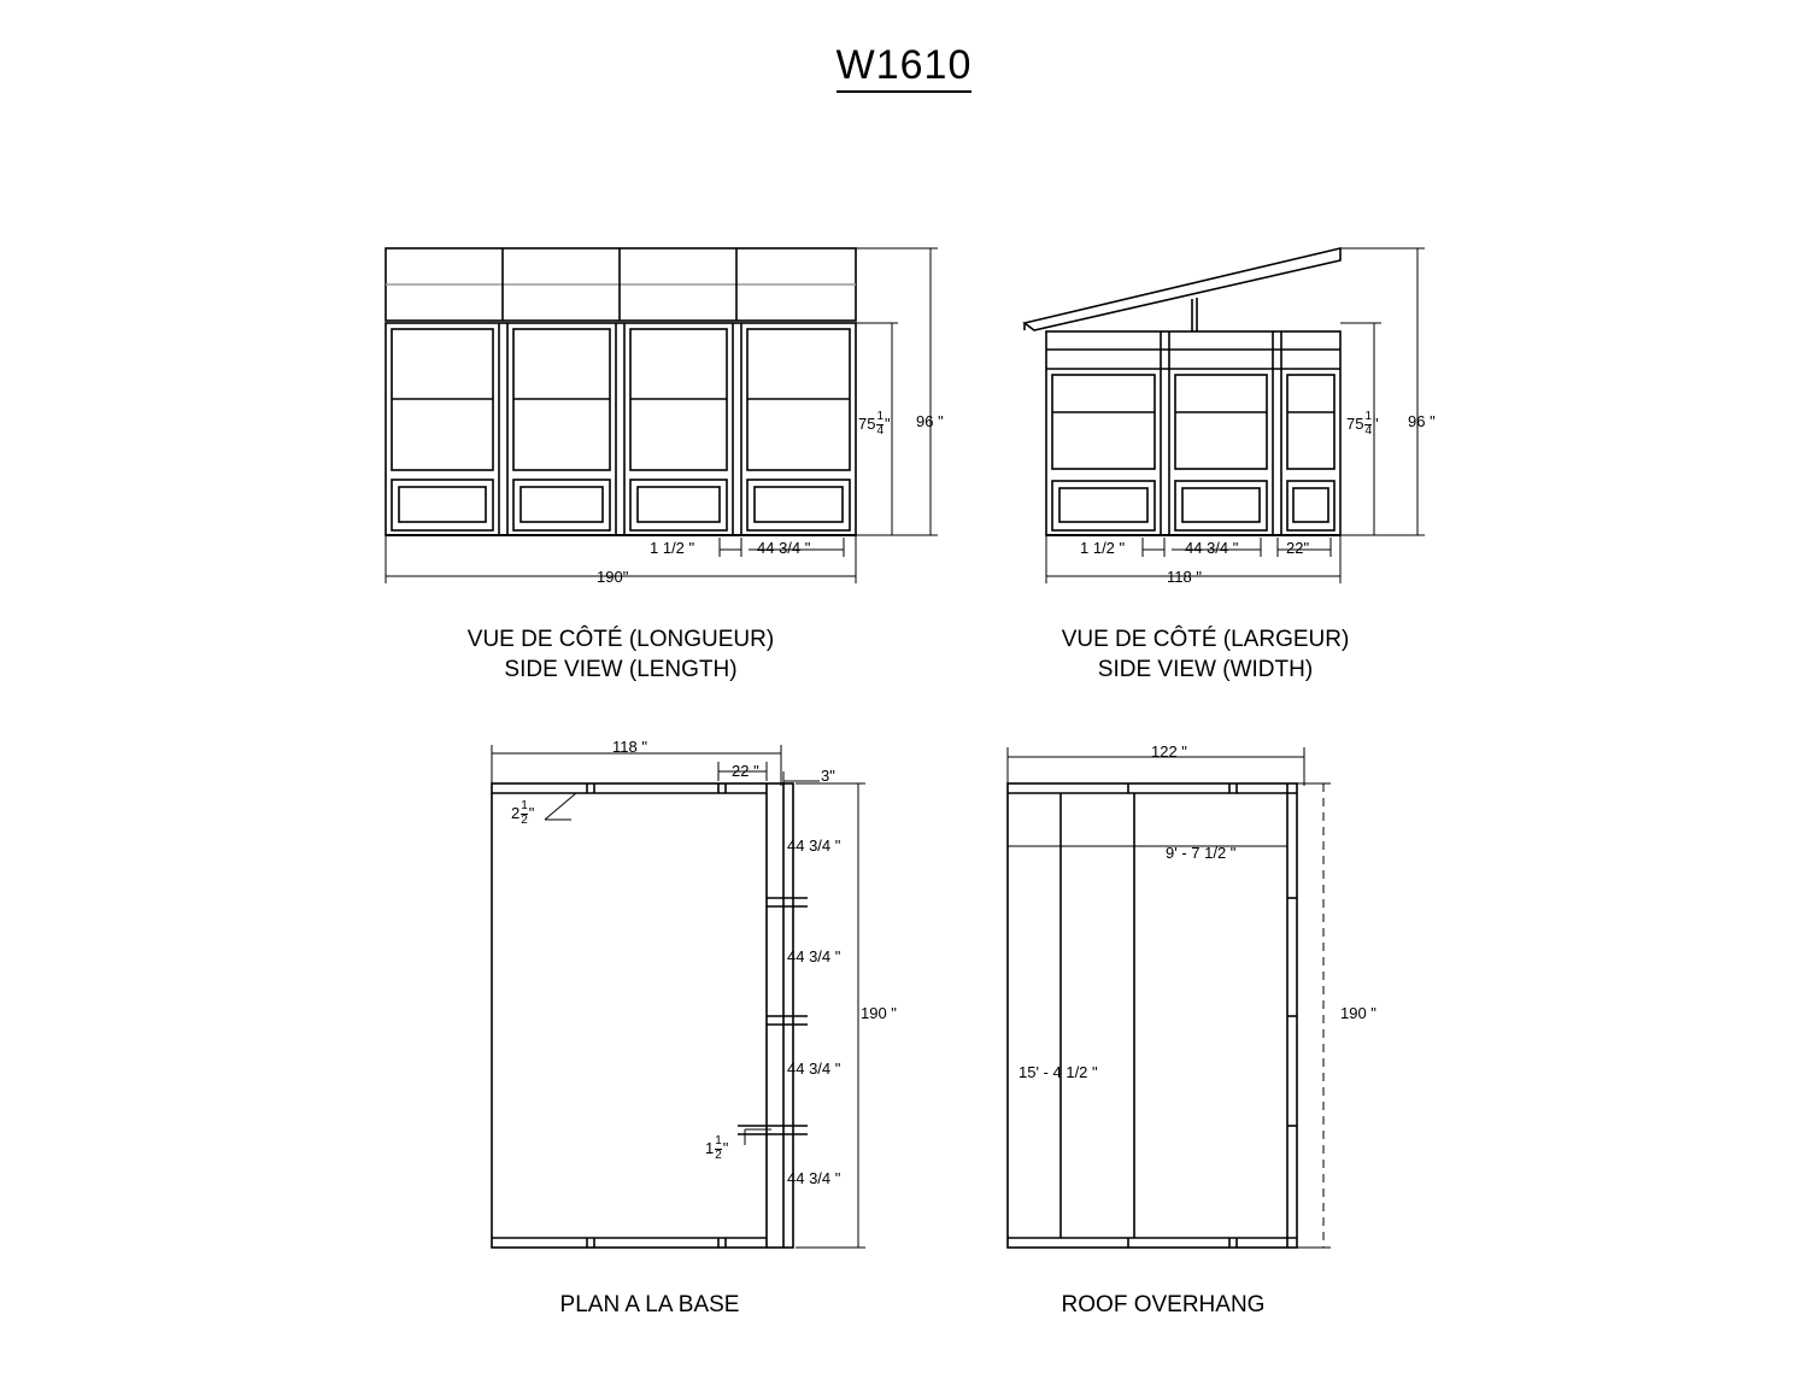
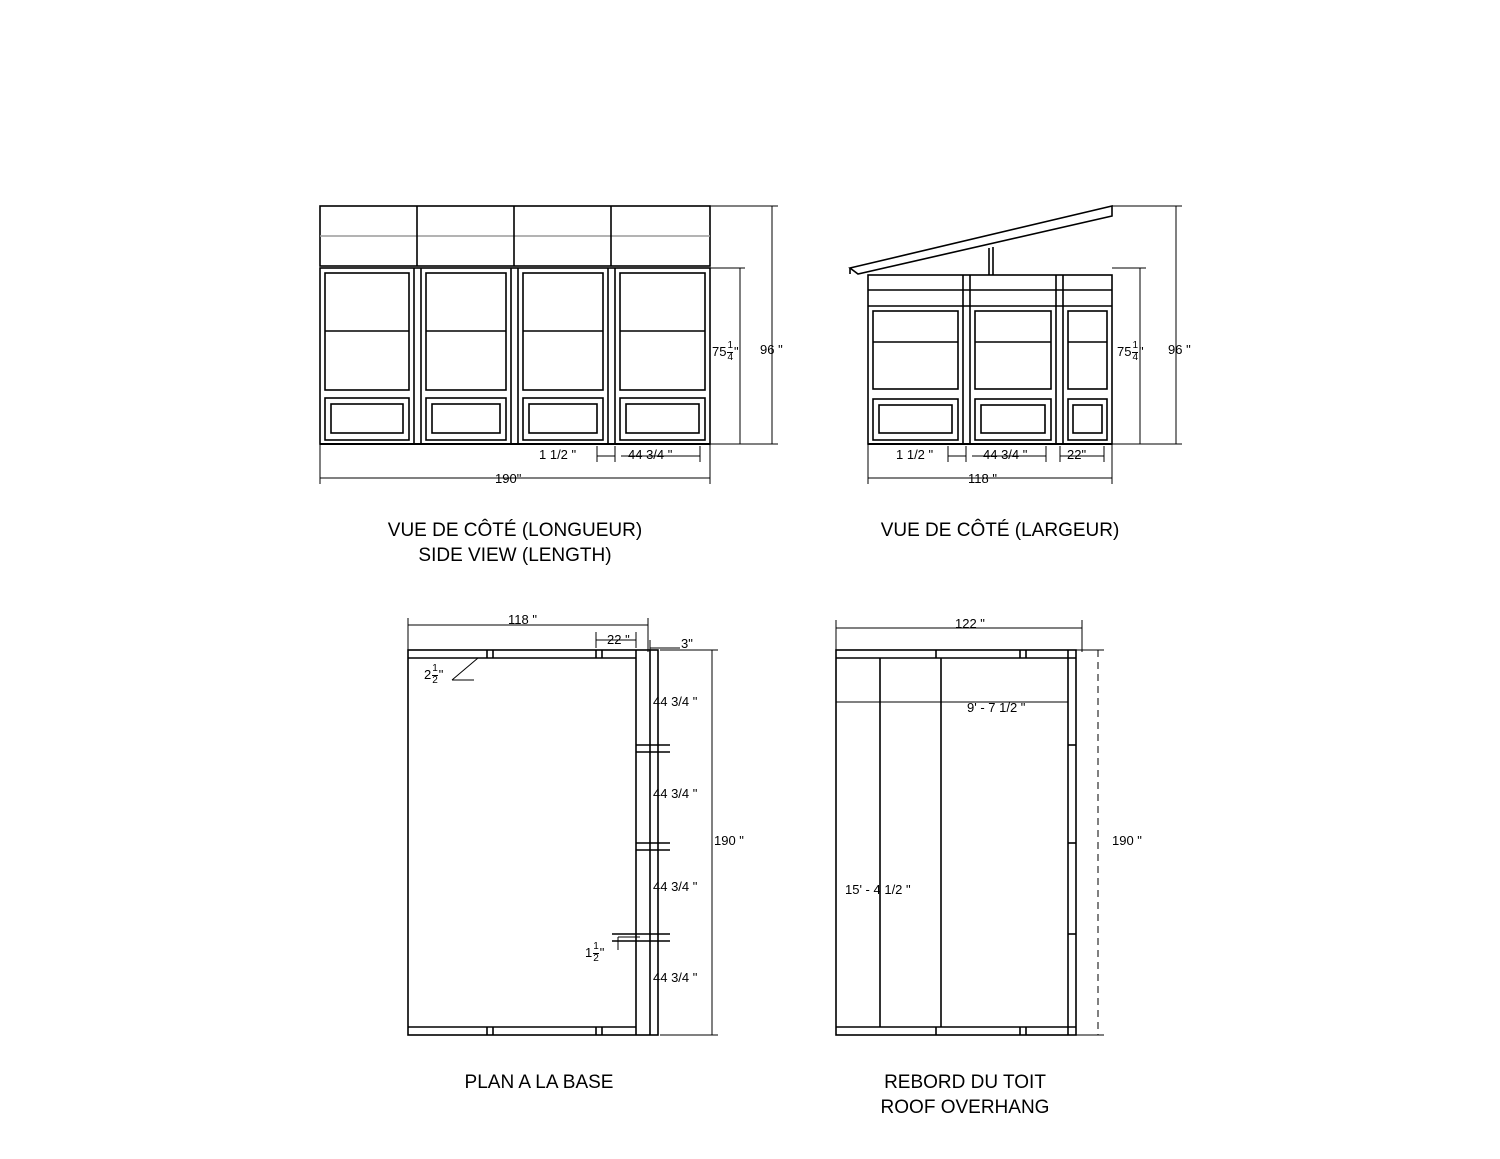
- W1610
  75
  1
  4
  "
  96 "
  1 1/2 "
  44 3/4 "
  190"
  VUE DE CÔTÉ (LONGUEUR)
  SIDE VIEW (LENGTH)
  75
  1
  4
  "
  96 "
  1 1/2 "
  44 3/4 "
  22"
  118 "
  VUE DE CÔTÉ (LARGEUR)
- SIDE VIEW (WIDTH)
  118 "
  22 "
  3"
  2
  1
  2
  "
  44 3/4 "
  44 3/4 "
  44 3/4 "
  44 3/4 "
  1
  1
  2
  "
  190 "
  PLAN A LA BASE
  122 "
  9' - 7 1/2 "
  15' - 4 1/2 "
  190 "
+ REBORD DU TOIT
  ROOF OVERHANG
